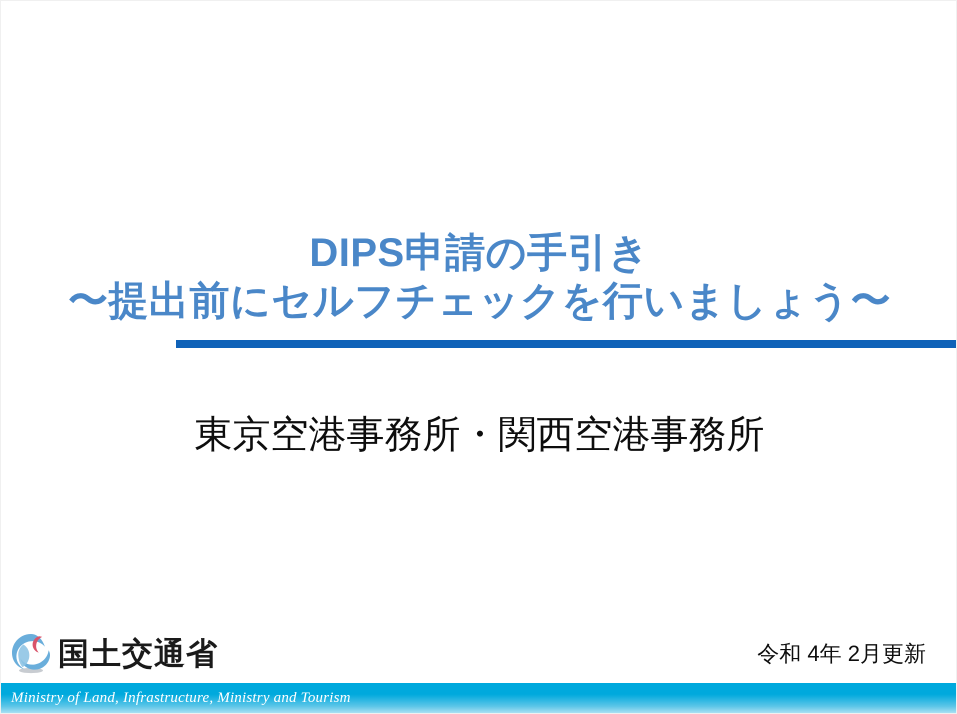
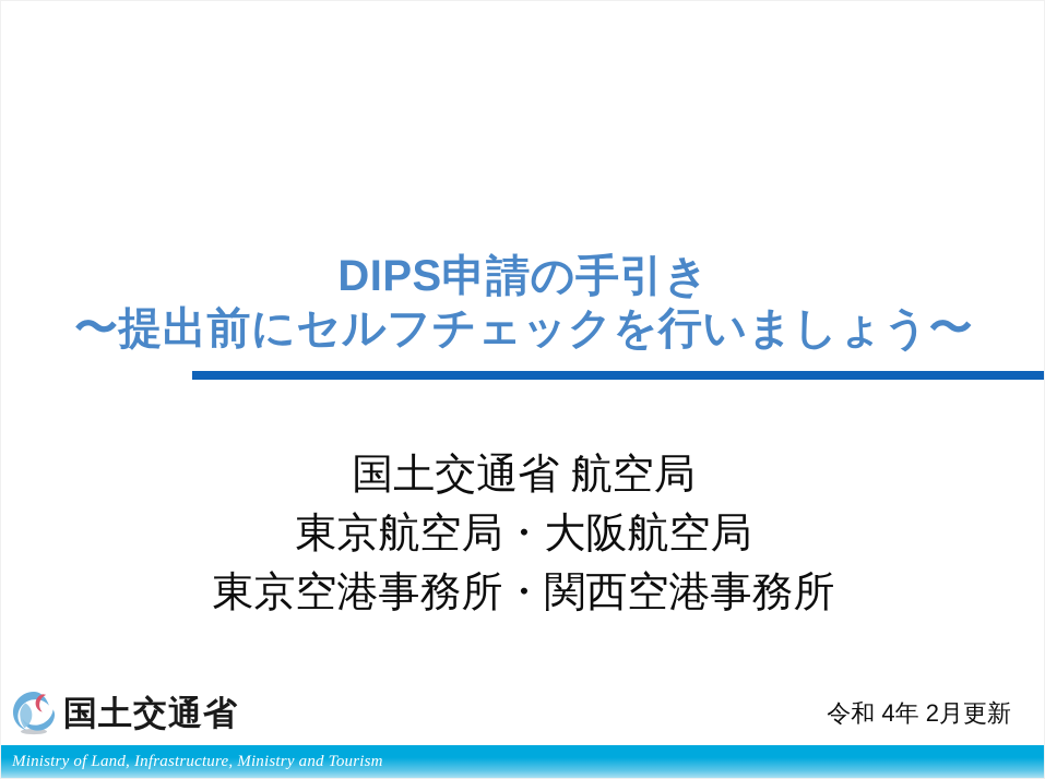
  DIPS申請の手引き
  〜提出前にセルフチェックを行いましょう〜
+ 国土交通省 航空局
+ 東京航空局・大阪航空局
  東京空港事務所・関西空港事務所
  国土交通省
  令和 4年 2月更新
  Ministry of Land, Infrastructure, Ministry and Tourism
